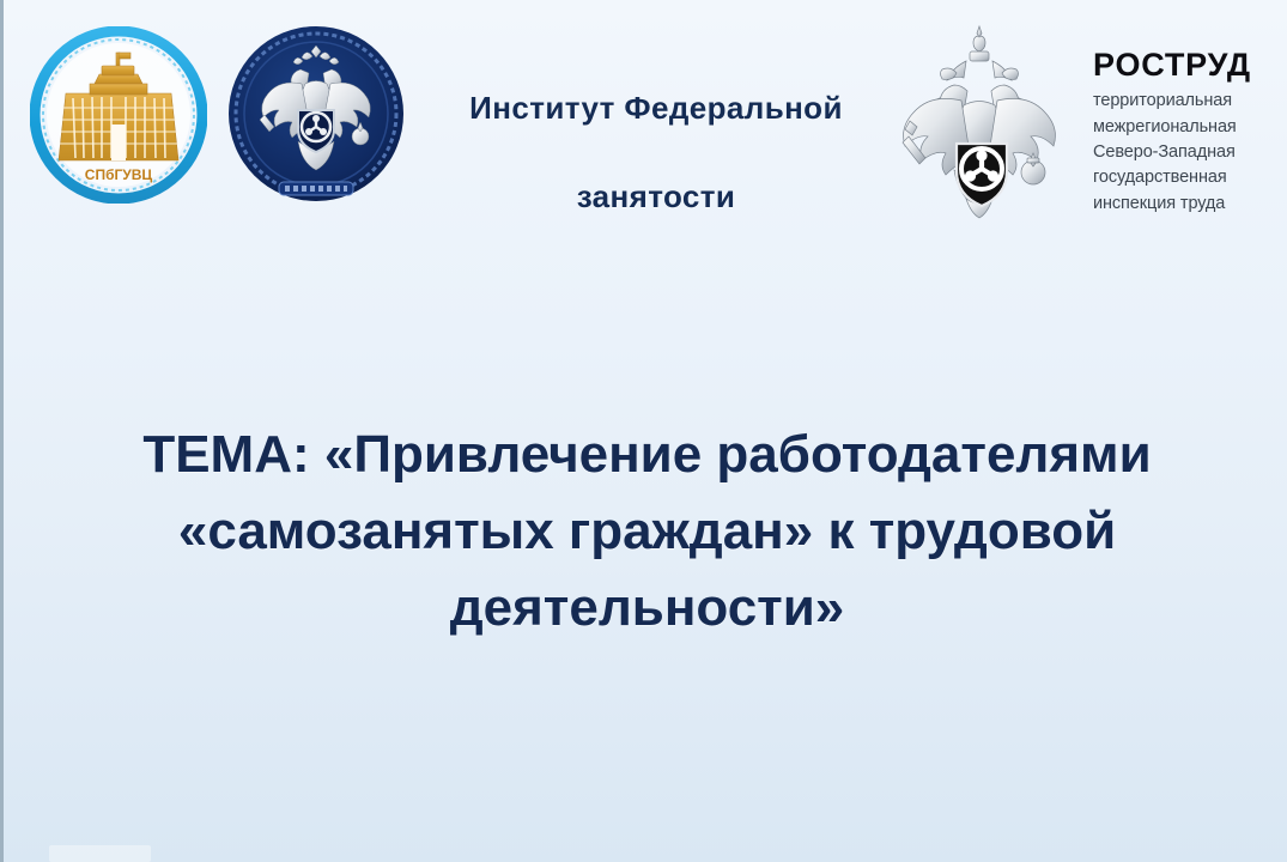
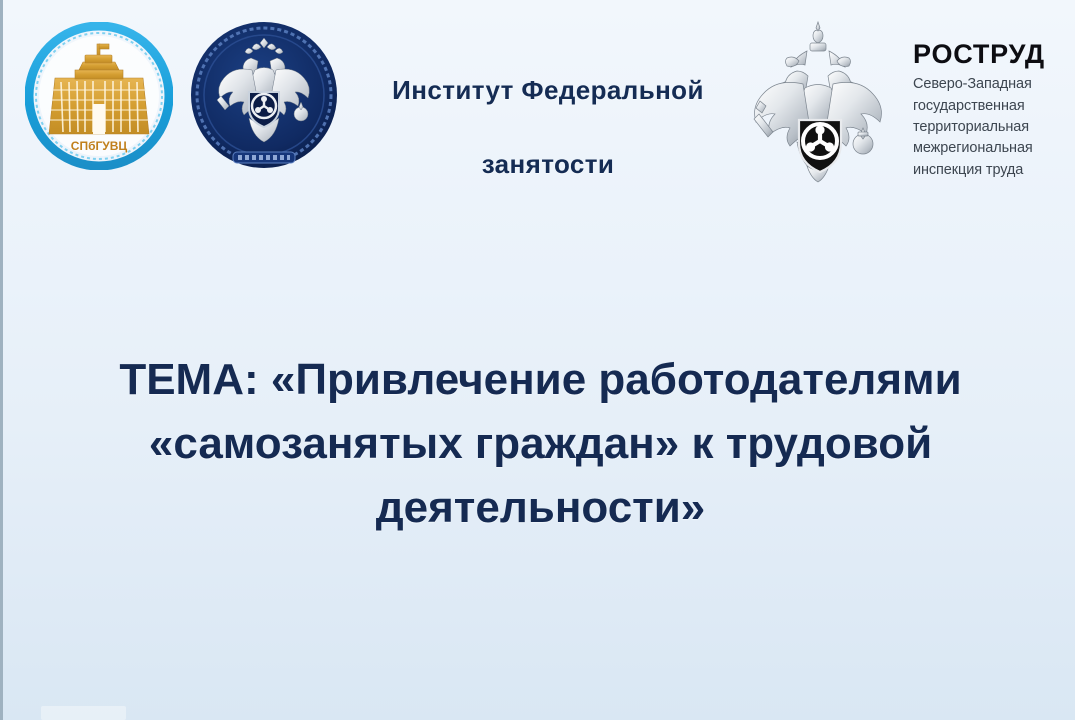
  СПбГУВЦ
  Институт Федеральной
  занятости
  РОСТРУД
- территориальная
+ Северо-Западная
- межрегиональная
+ государственная
- Северо-Западная
+ территориальная
- государственная
+ межрегиональная
  инспекция труда
  ТЕМА: «Привлечение работодателями
  «самозанятых граждан» к трудовой
  деятельности»
